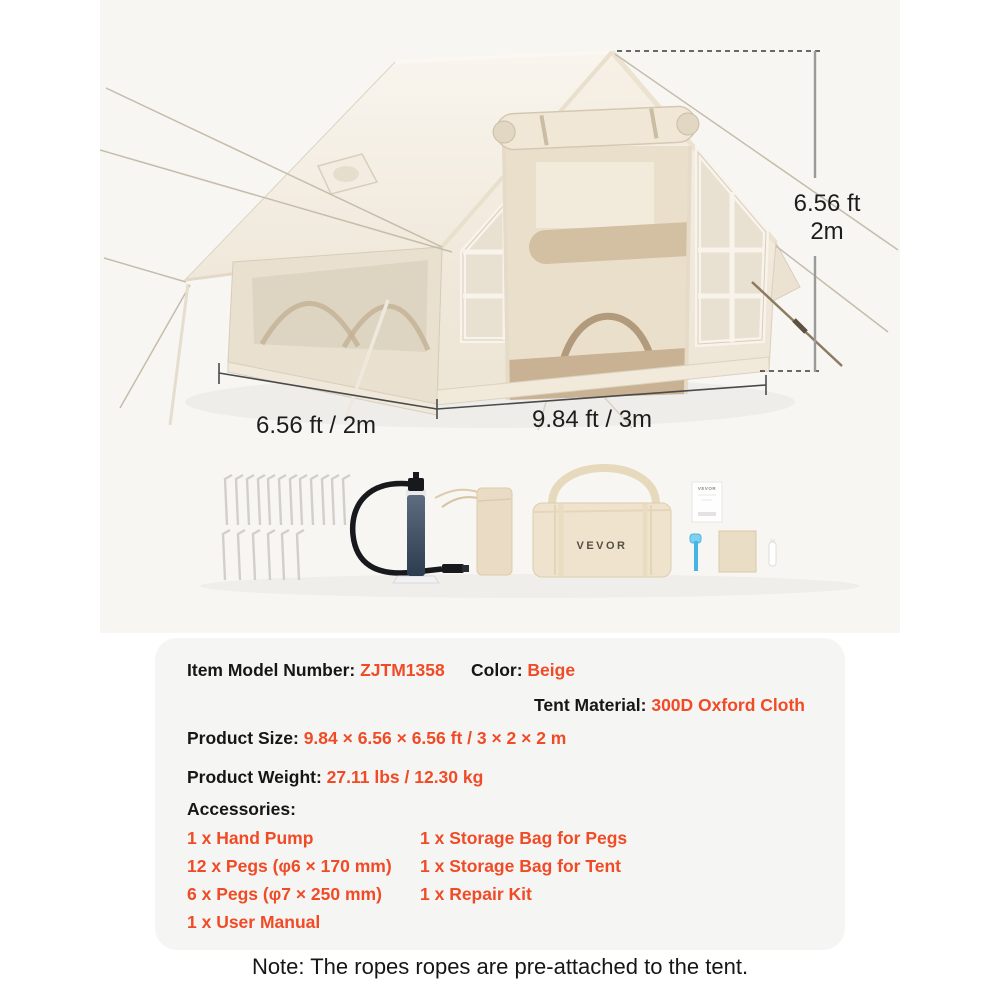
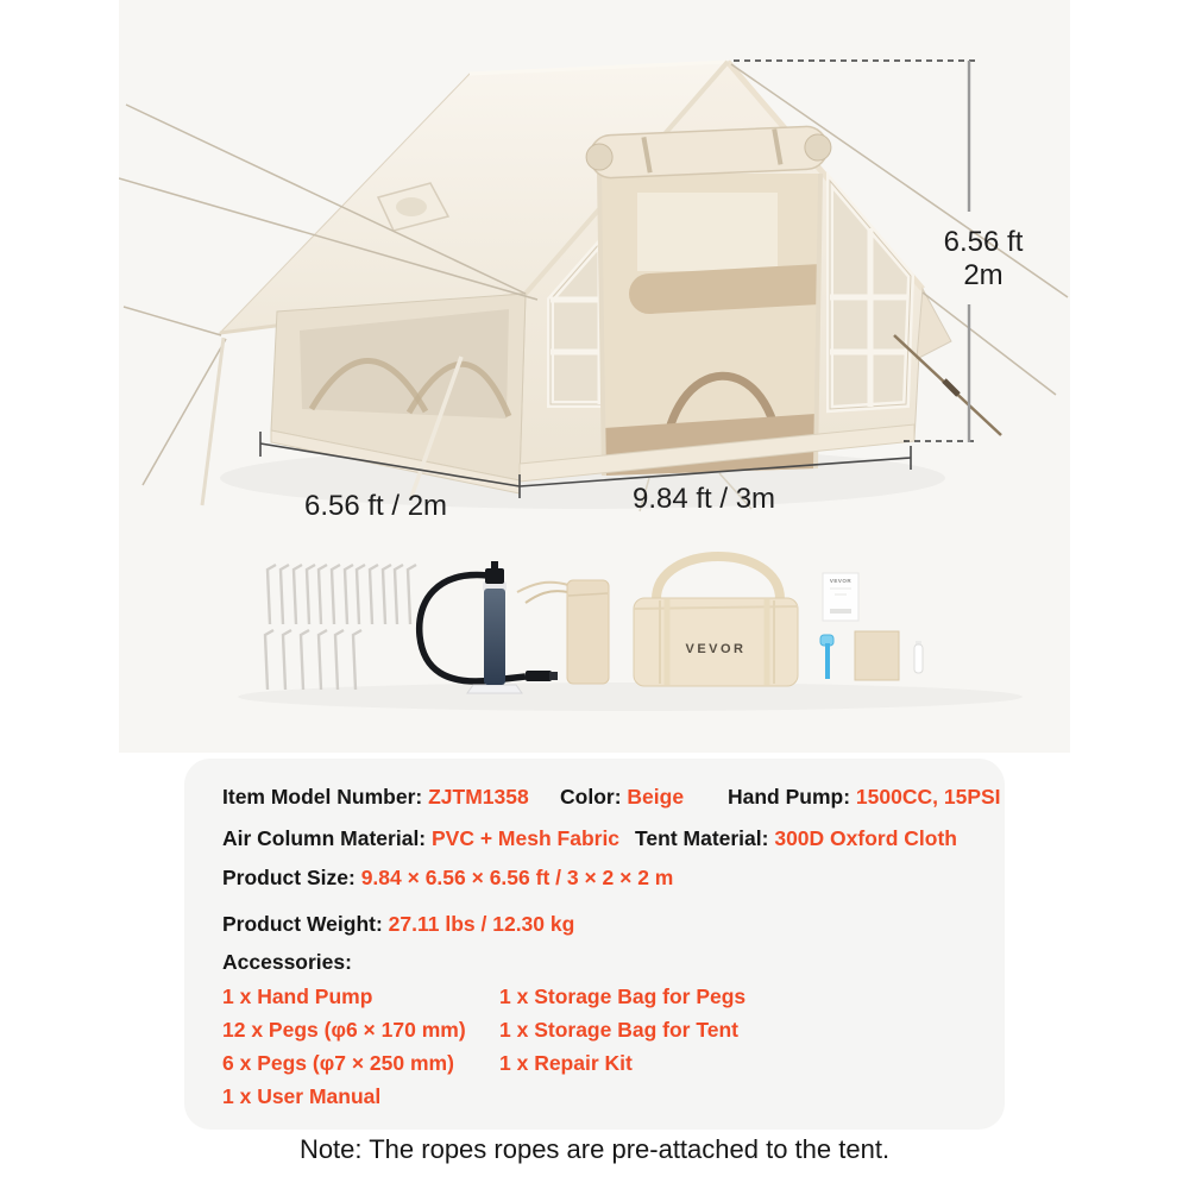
  VEVOR
  6.56 ft
  2m
  6.56 ft / 2m
  9.84 ft / 3m
  Item Model Number: ZJTM1358
  Color: Beige
+ Hand Pump: 1500CC, 15PSI
+ Air Column Material: PVC + Mesh Fabric
  Tent Material: 300D Oxford Cloth
  Product Size: 9.84 × 6.56 × 6.56 ft / 3 × 2 × 2 m
  Product Weight: 27.11 lbs / 12.30 kg
  Accessories:
  1 x Hand Pump
  12 x Pegs (φ6 × 170 mm)
  6 x Pegs (φ7 × 250 mm)
  1 x User Manual
  1 x Storage Bag for Pegs
  1 x Storage Bag for Tent
  1 x Repair Kit
  Note: The ropes ropes are pre-attached to the tent.
